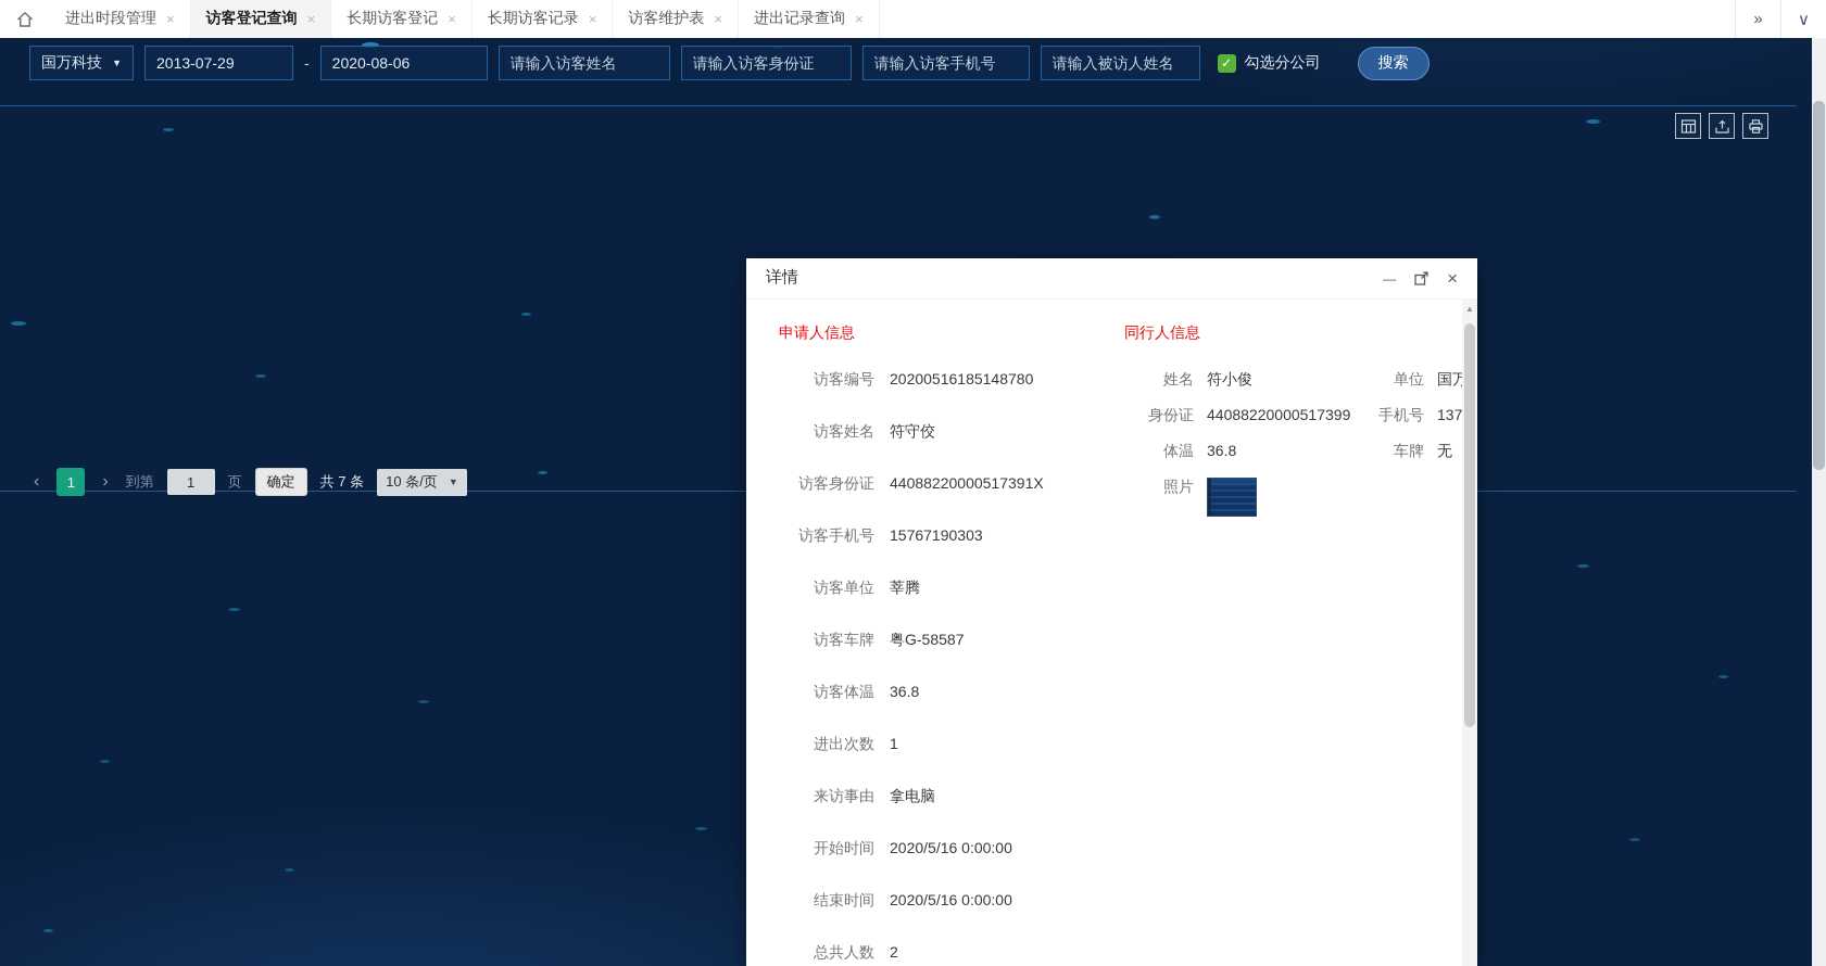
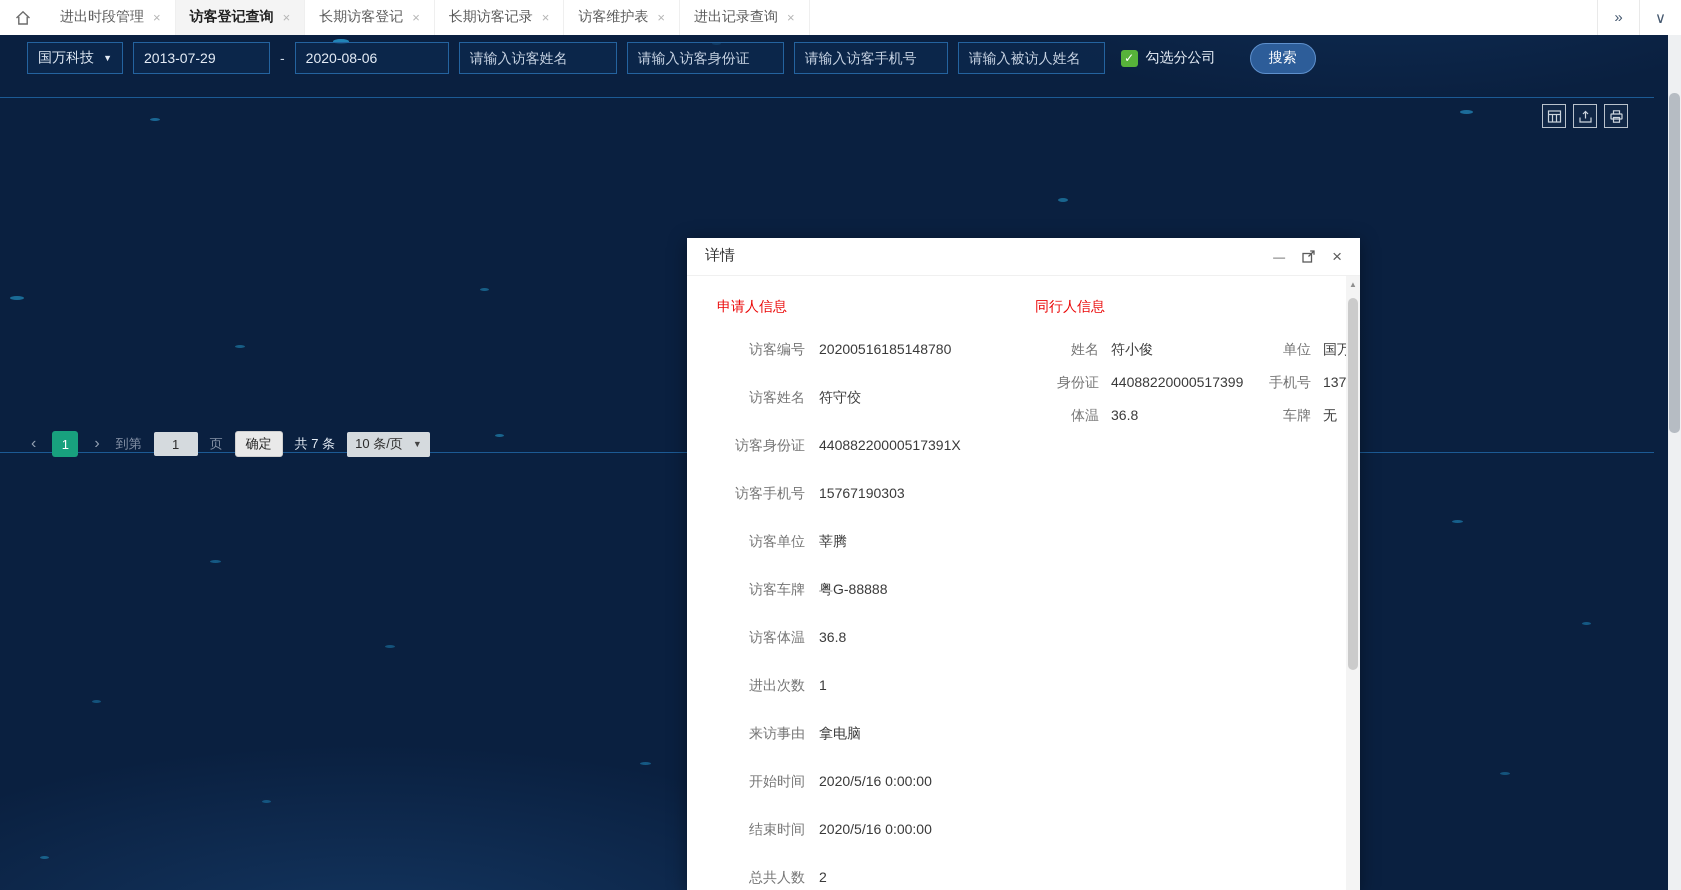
  进出时段管理
  ×
  访客登记查询
  ×
  长期访客登记
  ×
  长期访客记录
  ×
  访客维护表
  ×
  进出记录查询
  ×
  »
  ∨
  国万科技
  ▼
  2013-07-29
  -
  2020-08-06
  请输入访客姓名
  请输入访客身份证
  请输入访客手机号
  请输入被访人姓名
  ✓
  勾选分公司
  搜索
  ‹
  1
  ›
  到第
  1
  页
  确定
  共 7 条
  10 条/页
  ▼
  详情
  —
  ×
  申请人信息
  访客编号
  20200516185148780
  访客姓名
  符守佼
  访客身份证
  44088220000517391X
  访客手机号
  15767190303
  访客单位
  莘腾
  访客车牌
- 粤G-58587
+ 粤G-88888
  访客体温
  36.8
  进出次数
  1
  来访事由
  拿电脑
  开始时间
  2020/5/16 0:00:00
  结束时间
  2020/5/16 0:00:00
  总共人数
  2
  同行人信息
  姓名
  符小俊
  单位
  国万
  身份证
  44088220000517399
  手机号
  体温
  36.8
  车牌
  无
- 照片
  ▲
